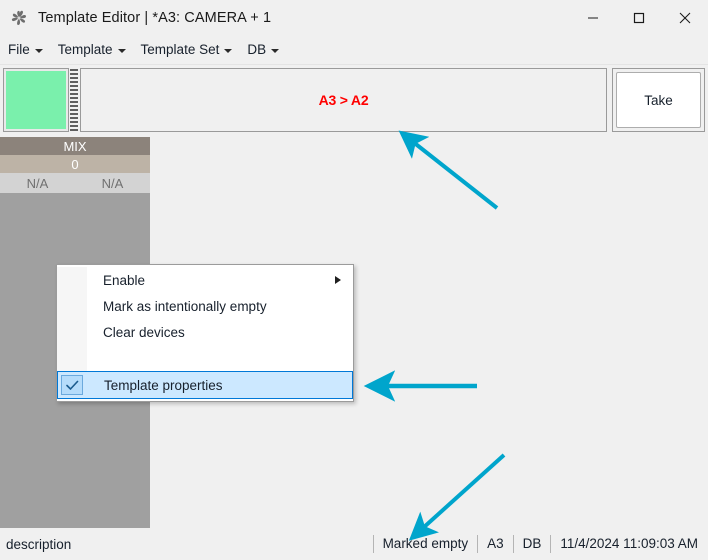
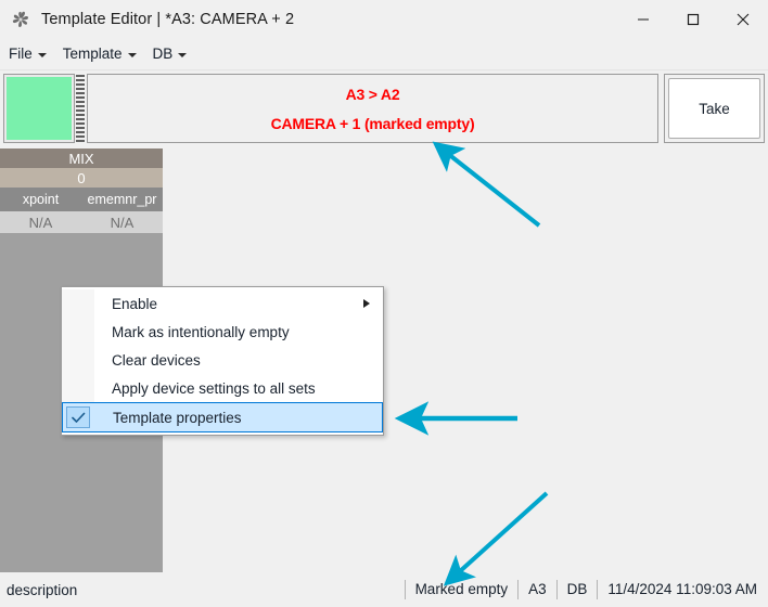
- Template Editor | *A3: CAMERA + 1
+ Template Editor | *A3: CAMERA + 2
  File
  Template
- Template Set
  DB
  A3 > A2
+ CAMERA + 1 (marked empty)
  Take
  MIX
  0
+ xpoint
+ ememnr_pr
  N/A
  N/A
  Enable
  Mark as intentionally empty
  Clear devices
+ Apply device settings to all sets
  Template properties
  description
  Marked empty
  A3
  DB
  11/4/2024 11:09:03 AM
